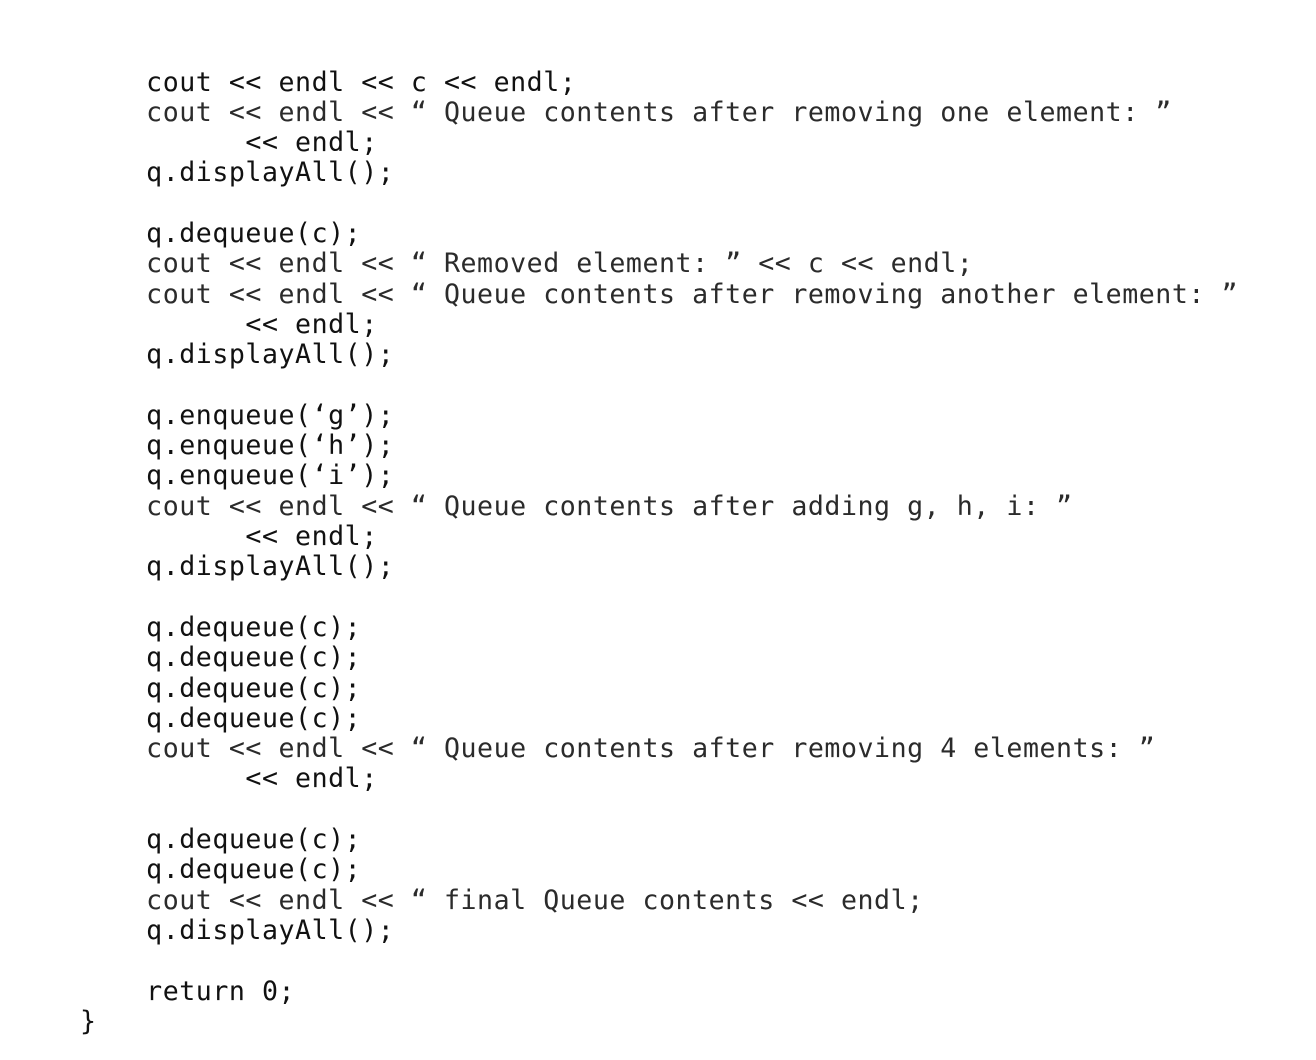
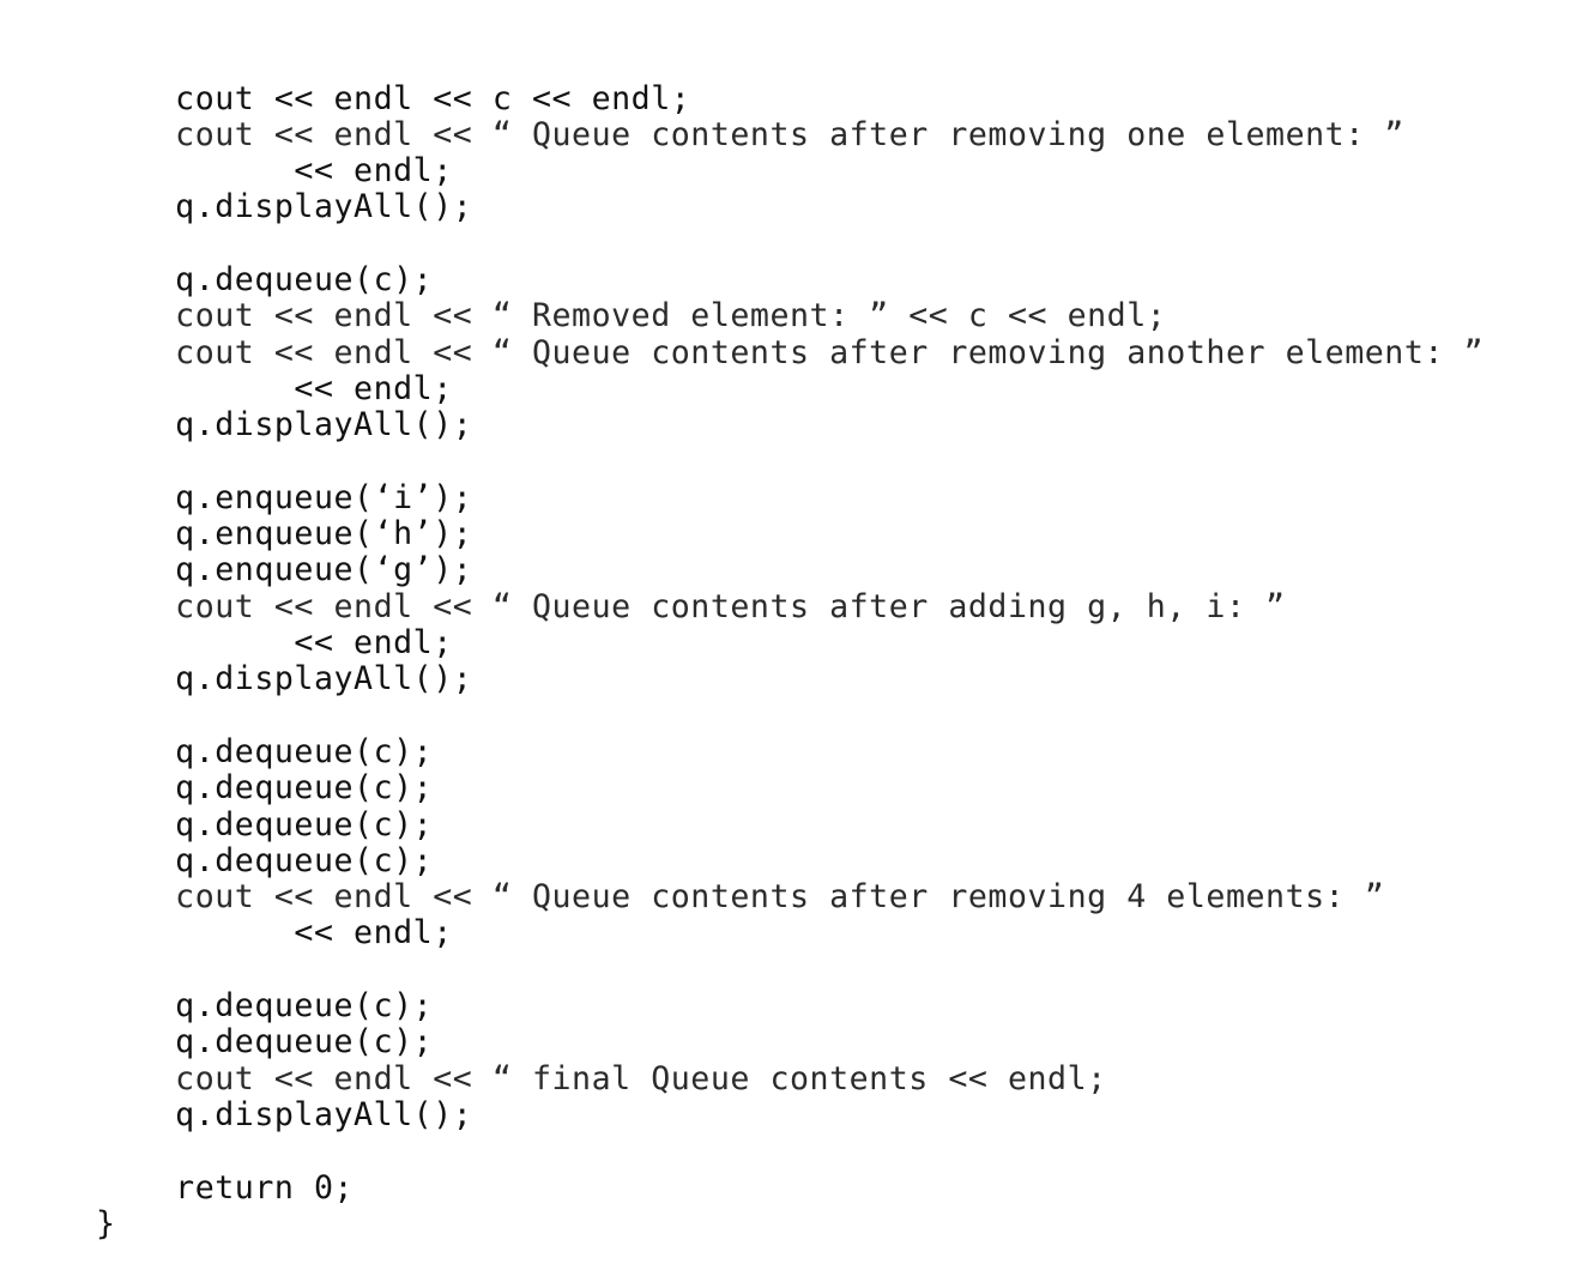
  cout << endl << c << endl;
  cout << endl << “ Queue contents after removing one element: ”
  << endl;
  q.displayAll();
  q.dequeue(c);
  cout << endl << “ Removed element: ” << c << endl;
  cout << endl << “ Queue contents after removing another element: ”
  << endl;
  q.displayAll();
- q.enqueue(‘g’);
+ q.enqueue(‘i’);
  q.enqueue(‘h’);
- q.enqueue(‘i’);
+ q.enqueue(‘g’);
  cout << endl << “ Queue contents after adding g, h, i: ”
  << endl;
  q.displayAll();
  q.dequeue(c);
  q.dequeue(c);
  q.dequeue(c);
  q.dequeue(c);
  cout << endl << “ Queue contents after removing 4 elements: ”
  << endl;
  q.dequeue(c);
  q.dequeue(c);
  cout << endl << “ final Queue contents << endl;
  q.displayAll();
  return 0;
  }
